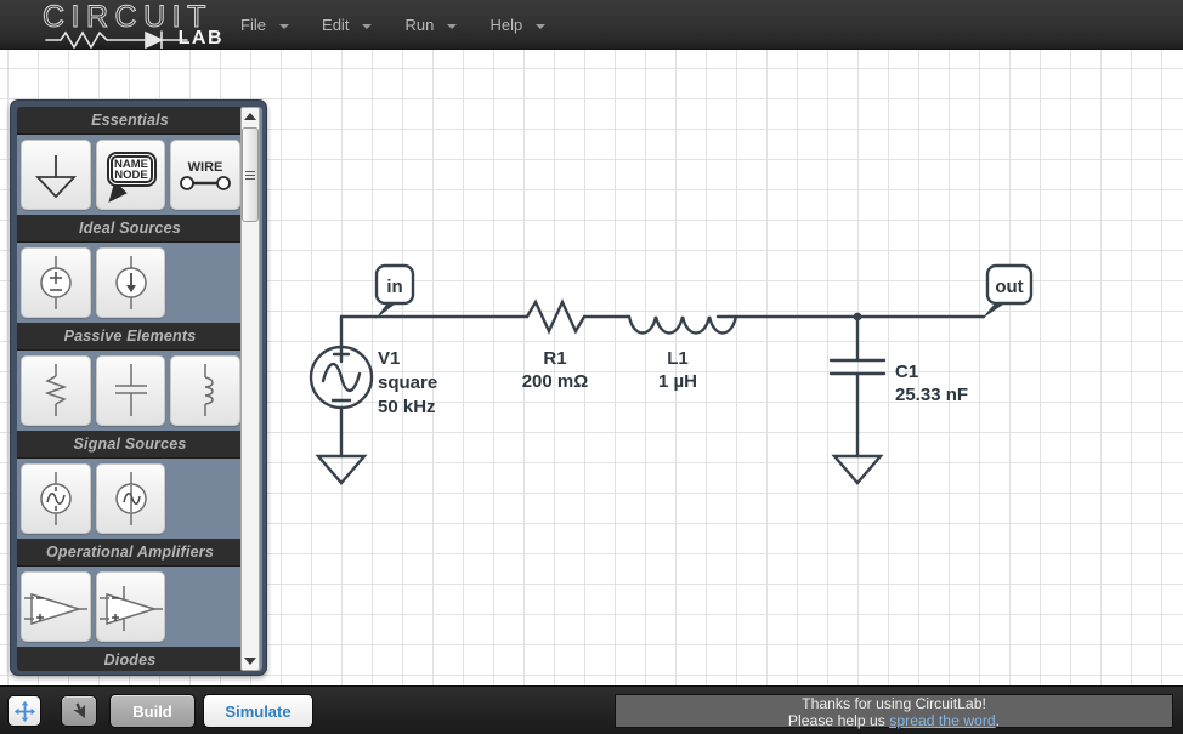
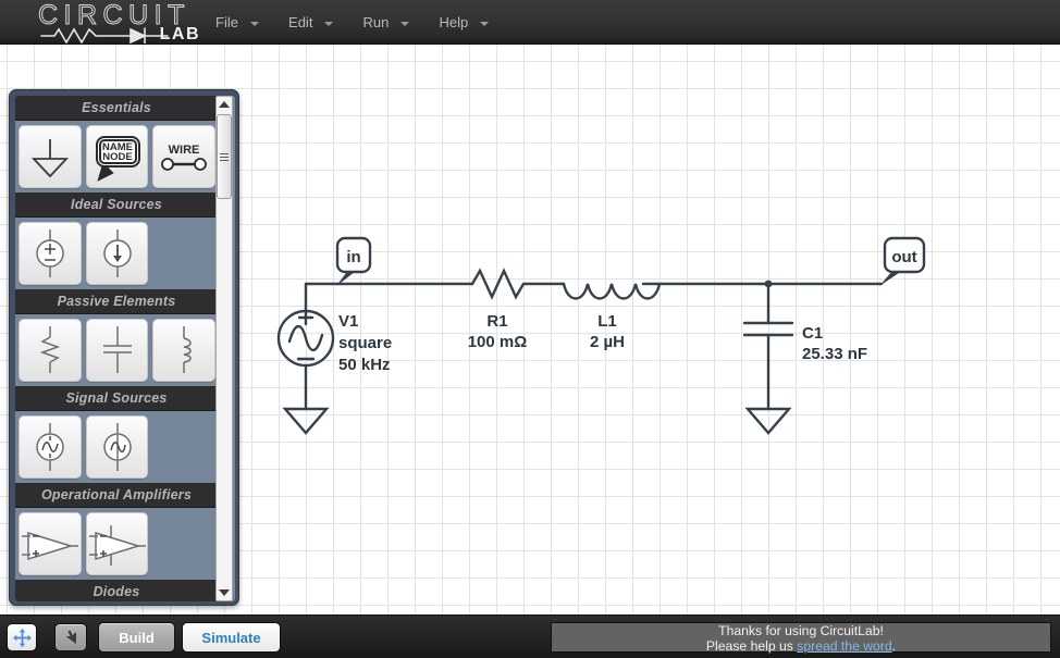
  in
  out
  V1
  square
  50 kHz
  R1
- 200 mΩ
+ 100 mΩ
  L1
- 1 µH
+ 2 µH
  C1
  25.33 nF
  CIRCUIT
  LAB
  File Edit Run Help
  Essentials
  NAME
  NODE
  WIRE
  Ideal Sources
  Passive Elements
  Signal Sources
  Operational Amplifiers
  Diodes
  Build
  Simulate
  Thanks for using CircuitLab!
  Please help us spread the word.
